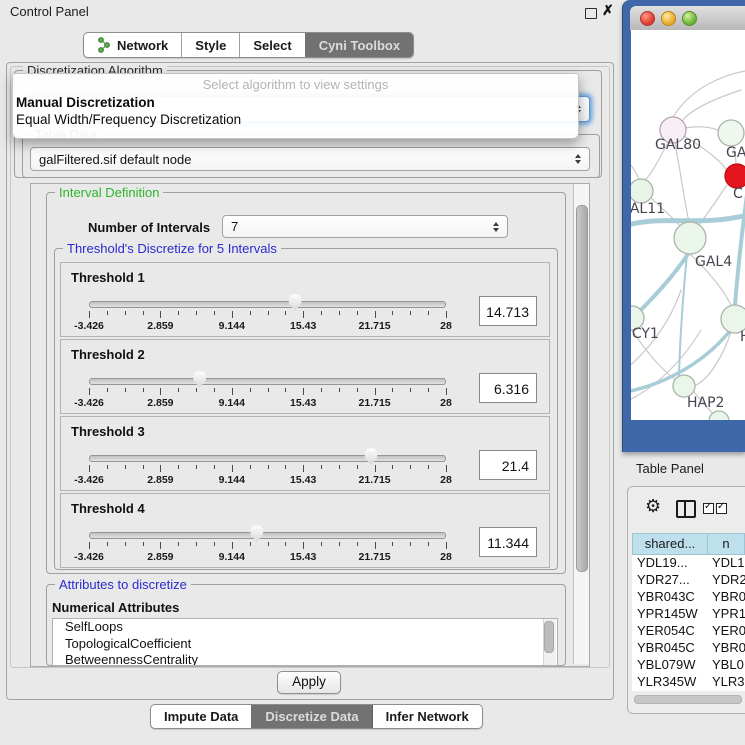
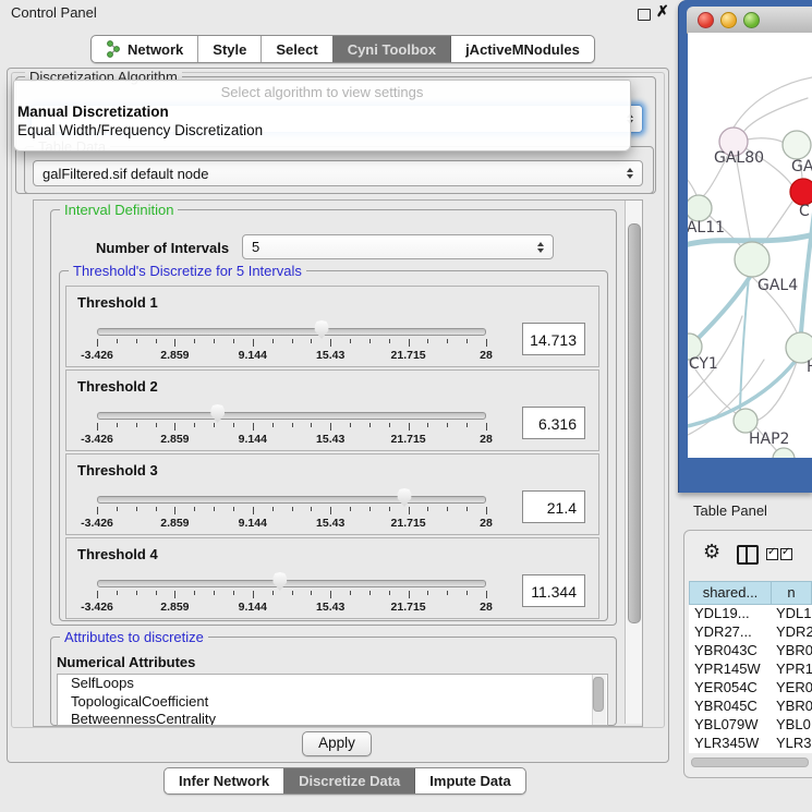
  Control Panel
  ✗
  Network
  Style
  Select
  Cyni Toolbox
+ jActiveMNodules
  Discretization Algorithm
  galFiltered.sif default node
  Select algorithm to view settings
  Manual Discretization
  Equal Width/Frequency Discretization
  Interval Definition
  Number of Intervals
- 7
+ 5
  Threshold's Discretize for 5 Intervals
  Threshold 1
  -3.426
  2.859
  9.144
  15.43
  21.715
  28
  14.713
  Threshold 2
  -3.426
  2.859
  9.144
  15.43
  21.715
  28
  6.316
  Threshold 3
  -3.426
  2.859
  9.144
  15.43
  21.715
  28
  21.4
  Threshold 4
  -3.426
  2.859
  9.144
  15.43
  21.715
  28
  11.344
  Attributes to discretize
  Numerical Attributes
  SelfLoops
  TopologicalCoefficient
  BetweennessCentrality
  Apply
- Impute Data
+ Infer Network
  Discretize Data
- Infer Network
+ Impute Data
  GAL80
  GA
  C
  AL11
  GAL4
  CY1
  HAP2
  Table Panel
  ⚙
  shared...
  n
  YDL19...
  YDL1
  YDR27...
  YDR2
  YBR043C
  YBR0
  YPR145W
  YPR1
  YER054C
  YER0
  YBR045C
  YBR0
  YBL079W
  YBL0
  YLR345W
  YLR3
